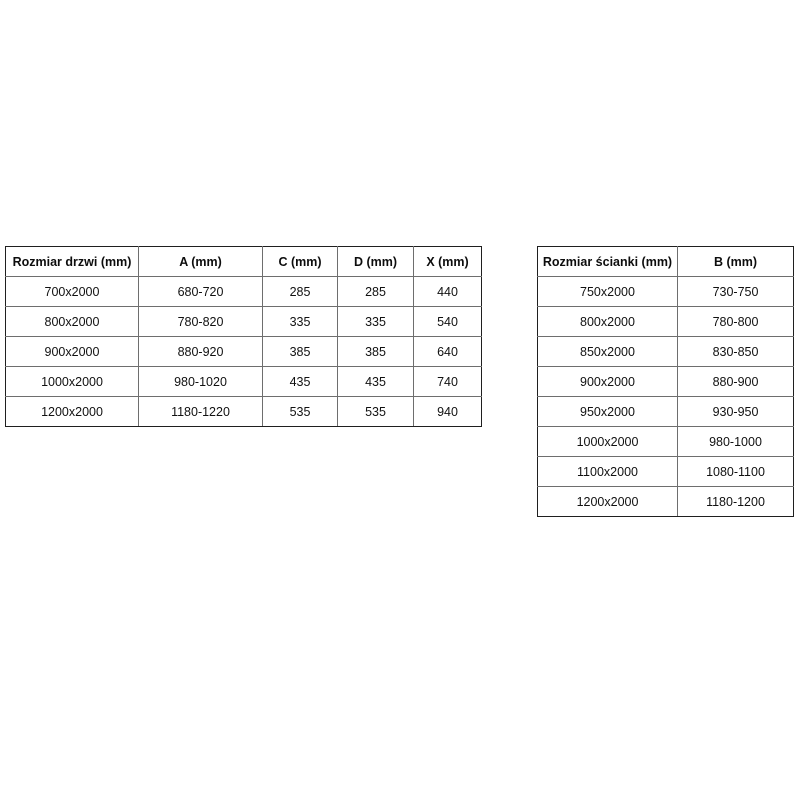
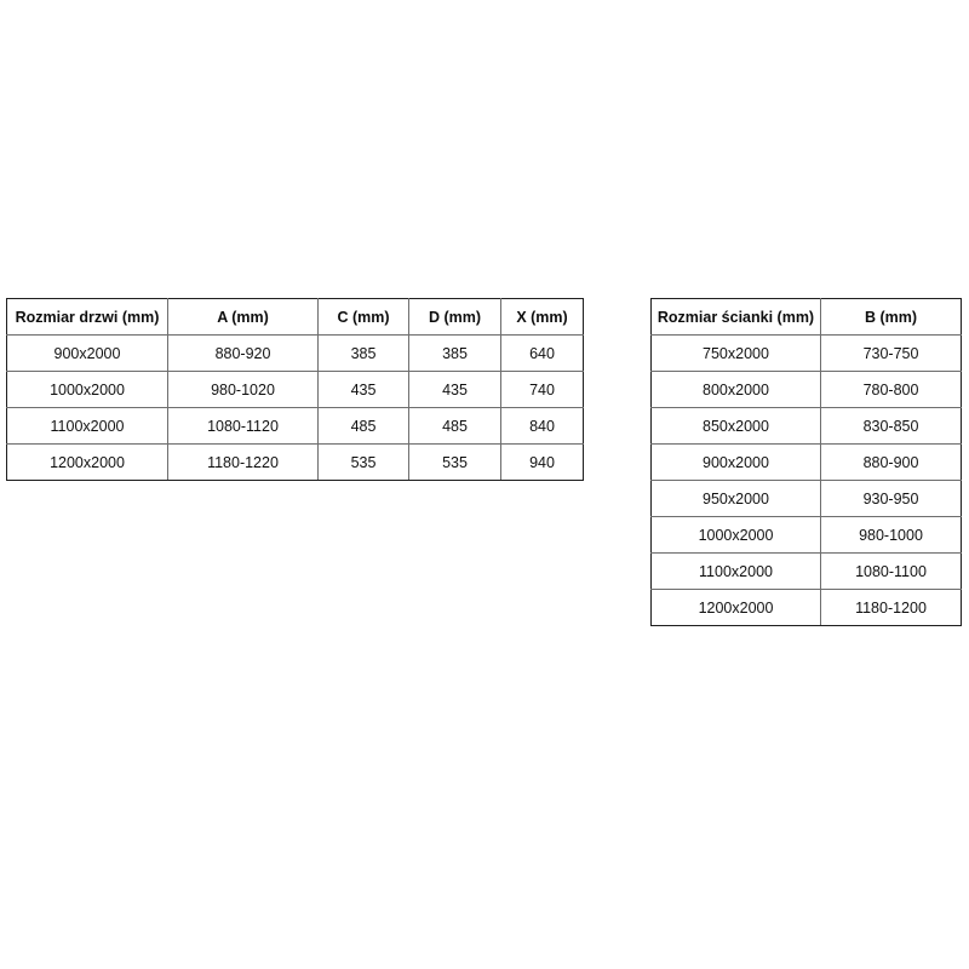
  Rozmiar drzwi (mm)	A (mm)	C (mm)	D (mm)	X (mm)
- 700x2000	680-720	285	285	440
- 800x2000	780-820	335	335	540
  900x2000	880-920	385	385	640
  1000x2000	980-1020	435	435	740
+ 1100x2000	1080-1120	485	485	840
  1200x2000	1180-1220	535	535	940
  Rozmiar ścianki (mm)	B (mm)
  750x2000	730-750
  800x2000	780-800
  850x2000	830-850
  900x2000	880-900
  950x2000	930-950
  1000x2000	980-1000
  1100x2000	1080-1100
  1200x2000	1180-1200
